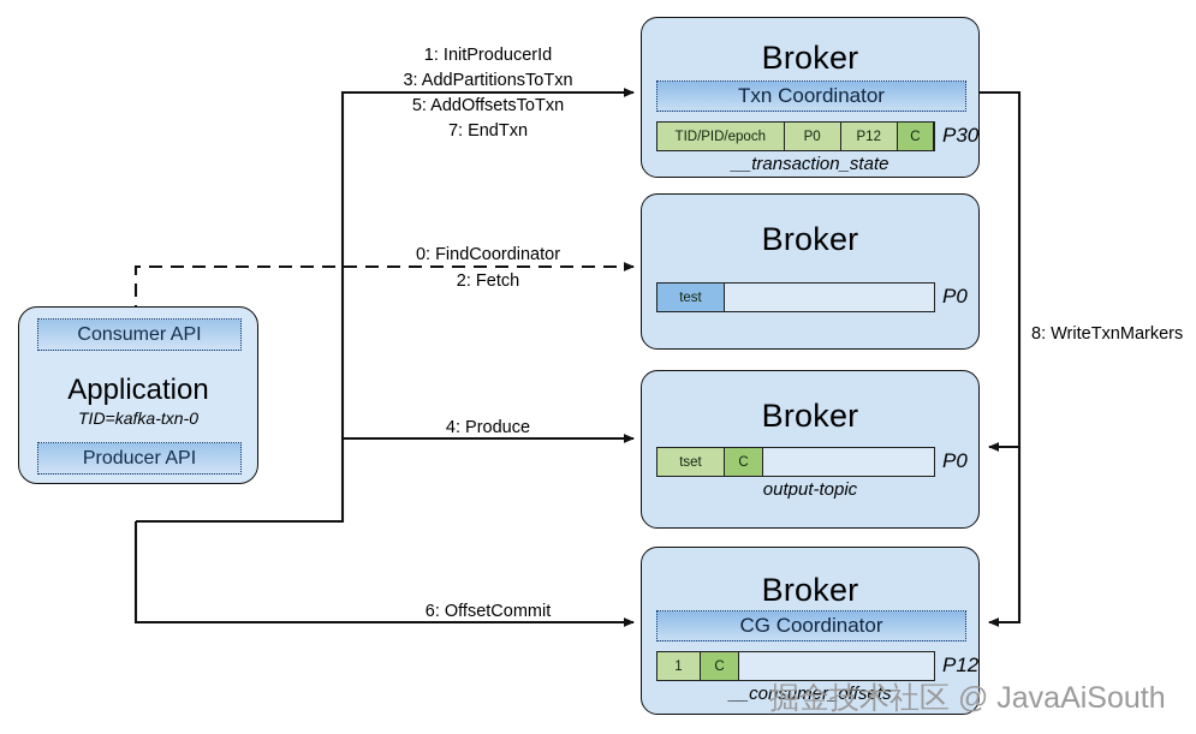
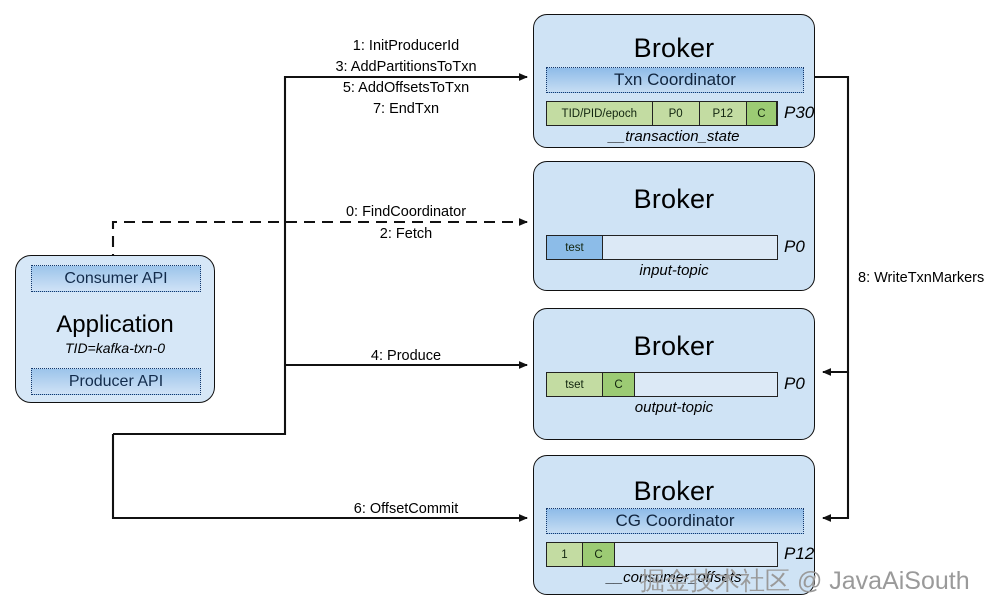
  Consumer API
  Application
  TID=kafka-txn-0
  Producer API
  Broker
  Txn Coordinator
  TID/PID/epoch
  P0
  P12
  C
  P30
  __transaction_state
  Broker
  test
  P0
+ input-topic
  Broker
  tset
  C
  P0
  output-topic
  Broker
  CG Coordinator
  1
  C
  P12
  __consumer_offsets
  1: InitProducerId
  3: AddPartitionsToTxn
  5: AddOffsetsToTxn
  7: EndTxn
  0: FindCoordinator
  2: Fetch
  4: Produce
  6: OffsetCommit
  8: WriteTxnMarkers
  掘金技术社区 @ JavaAiSouth
